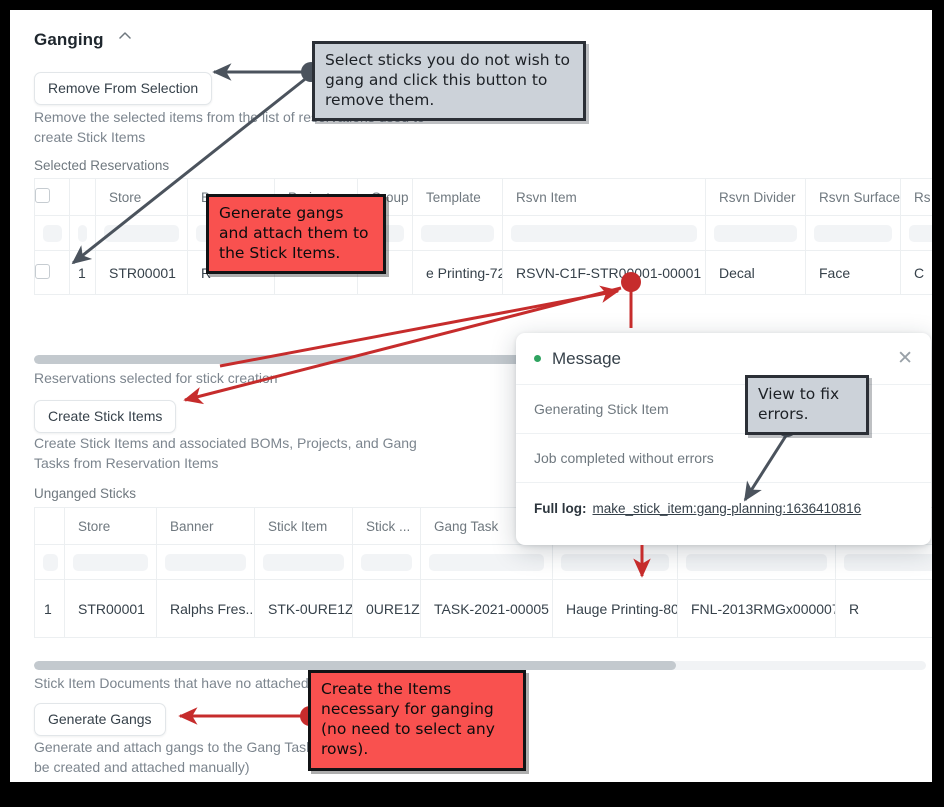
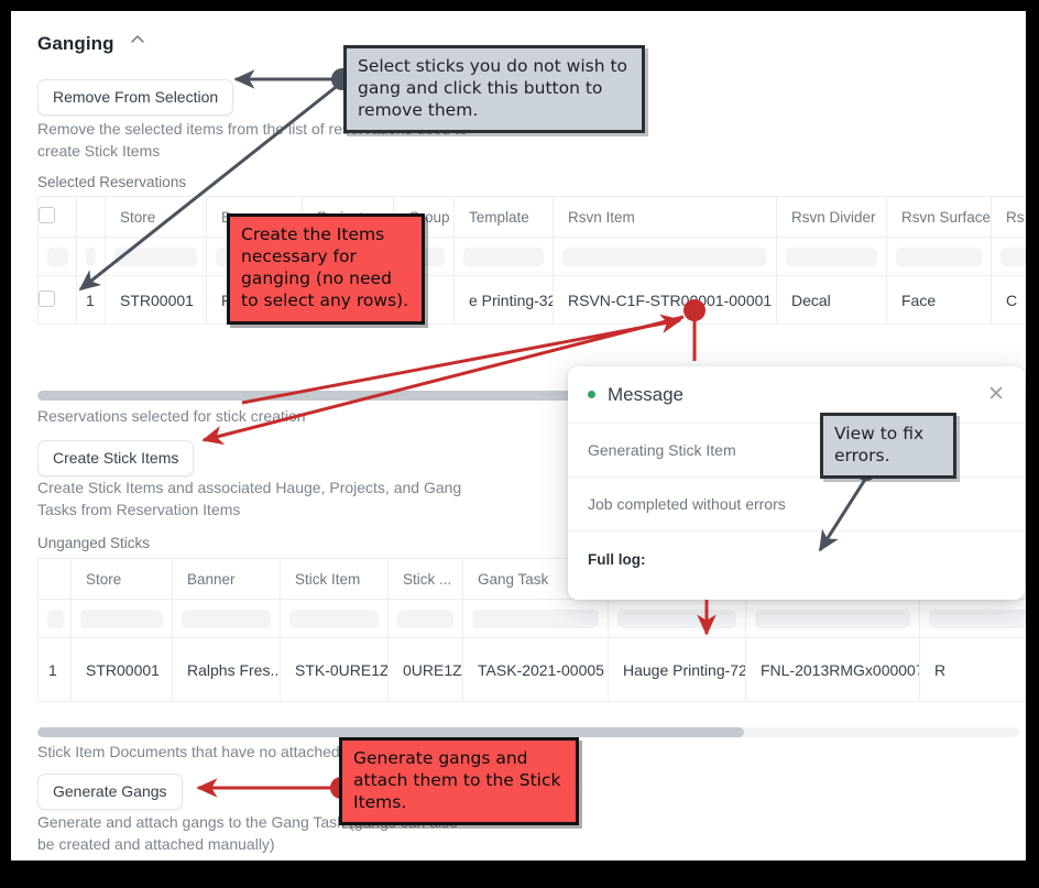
  Ganging
  Remove From Selection
  Remove the selected items from the list of re create Stick Items
  Selected Reservations
  		Store			oup	Template	Rsvn Item	Rsvn Divider	Rsvn Surface	Rs
- 	1	STR00001				e Printing-72	RSVN-C1F-STR0001-00001	Decal	Face	C
+ 	1	STR00001				e Printing-32	RSVN-C1F-STR0001-00001	Decal	Face	C
  Reservations selected for stick creati
  Create Stick Items
- Create Stick Items and associated BOMs, Projects, and Gang Tasks from Reservation Items
+ Create Stick Items and associated Hauge, Projects, and Gang Tasks from Reservation Items
  Unganged Sticks
  	Store	Banner	Stick Item	Stick ...	Gang Task
- 1	STR00001	Ralphs Fres..	STK-0URE1Z	0URE1Z	TASK-2021-00005	Hauge Printing-80	FNL-2013RMGx00000	R
+ 1	STR00001	Ralphs Fres..	STK-0URE1Z	0URE1Z	TASK-2021-00005	Hauge Printing-72	FNL-2013RMGx00000	R
  Stick Item Documents that have no attached
  Generate Gangs
  Generate and attach gangs to the Gang Tas be created and attached manually)
  Message
  ✕
  Generating Stick Item
  Job completed without errors
  Full log:
- make_stick_item:gang-planning:1636410816
  Select sticks you do not wish to gang and click this button to remove them.
- Generate gangs and attach them to the Stick Items.
+ Create the Items necessary for ganging (no need to select any rows).
  View to fix errors.
- Create the Items necessary for ganging (no need to select any rows).
+ Generate gangs and attach them to the Stick Items.
